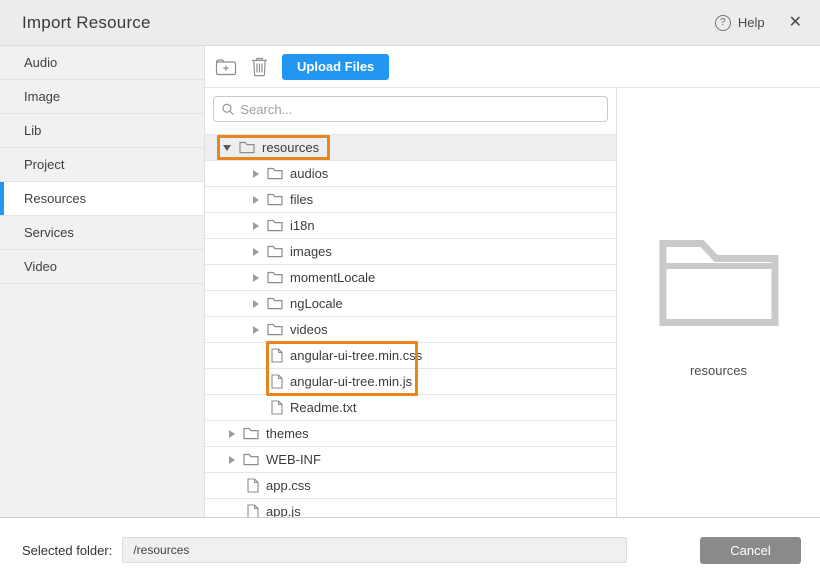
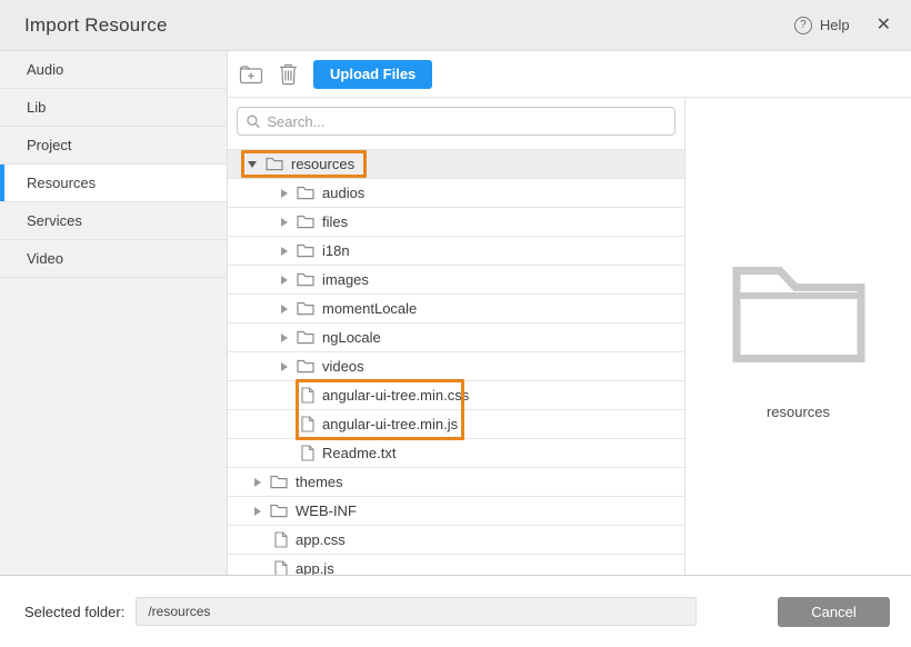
  Import Resource
  ?
  Help
  ✕
  Audio
- Image
  Lib
  Project
  Resources
  Services
  Video
  Upload Files
  Search...
  resources
  audios
  files
  i18n
  images
  momentLocale
  ngLocale
  videos
  angular-ui-tree.min.css
  angular-ui-tree.min.js
  Readme.txt
  themes
  WEB-INF
  app.css
  app.js
  resources
  Selected folder:
  /resources
  Cancel
